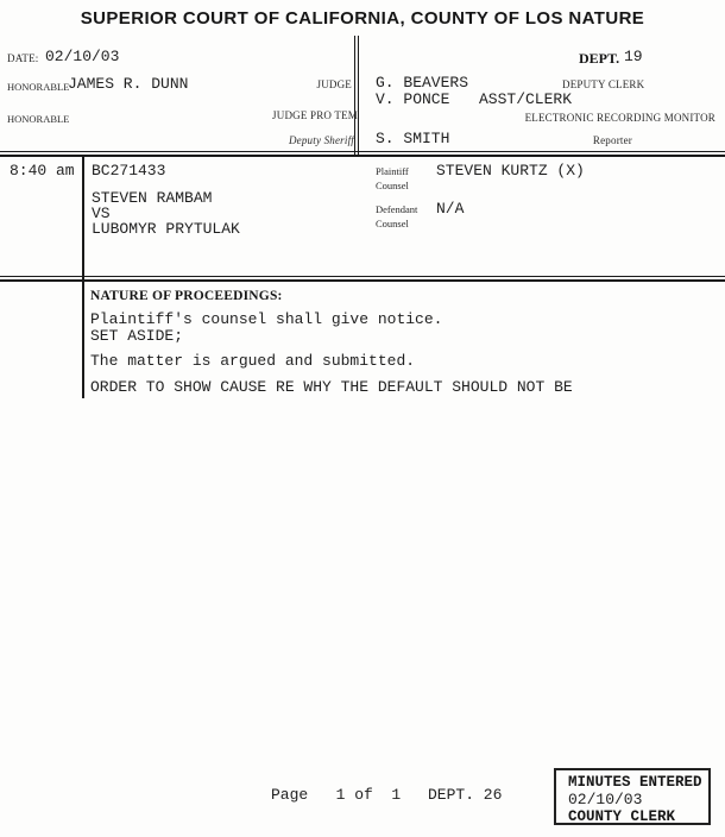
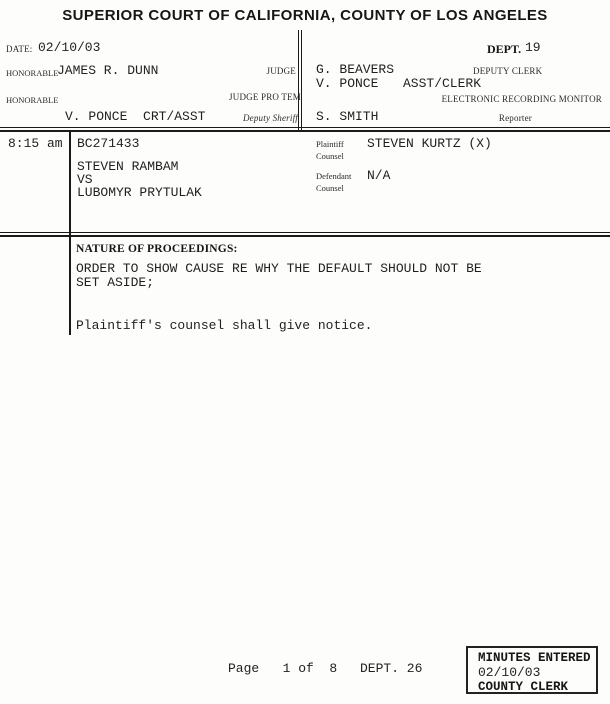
- SUPERIOR COURT OF CALIFORNIA, COUNTY OF LOS NATURE
+ SUPERIOR COURT OF CALIFORNIA, COUNTY OF LOS ANGELES
  DATE:
  02/10/03
  DEPT.
  19
  HONORABLE
  JAMES R. DUNN
  JUDGE
  G. BEAVERS
  DEPUTY CLERK
  V. PONCE
  ASST/CLERK
  HONORABLE
  JUDGE PRO TEM
  ELECTRONIC RECORDING MONITOR
+ V. PONCE CRT/ASST
  Deputy Sheriff
  S. SMITH
  Reporter
- 8:40 am
+ 8:15 am
  BC271433
  STEVEN RAMBAM
  VS
  LUBOMYR PRYTULAK
  Plaintiff
  Counsel
  STEVEN KURTZ (X)
  Defendant
  N/A
  Counsel
  NATURE OF PROCEEDINGS:
- Plaintiff's counsel shall give notice.
+ ORDER TO SHOW CAUSE RE WHY THE DEFAULT SHOULD NOT BE
  SET ASIDE;
- The matter is argued and submitted.
- ORDER TO SHOW CAUSE RE WHY THE DEFAULT SHOULD NOT BE
+ Plaintiff's counsel shall give notice.
- Page 1 of 1
+ Page 1 of 8
  DEPT. 26
  MINUTES ENTERED
  02/10/03
  COUNTY CLERK
